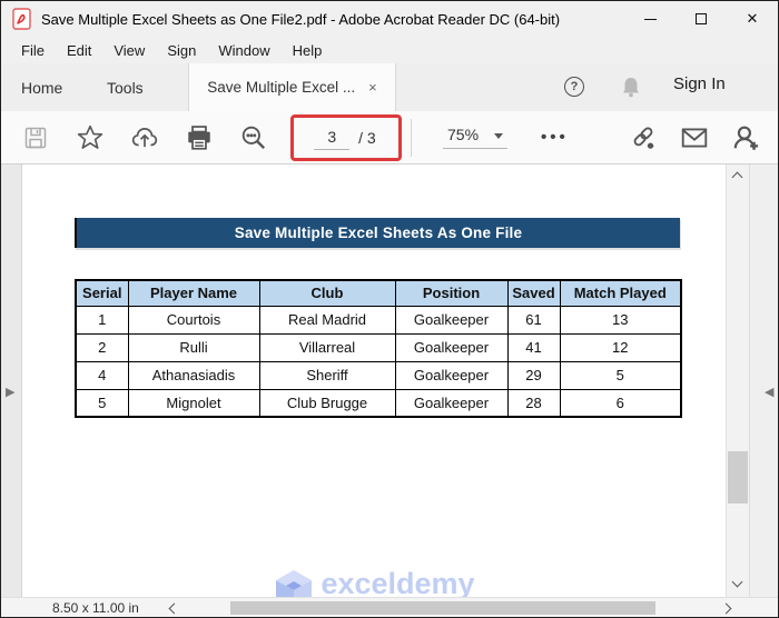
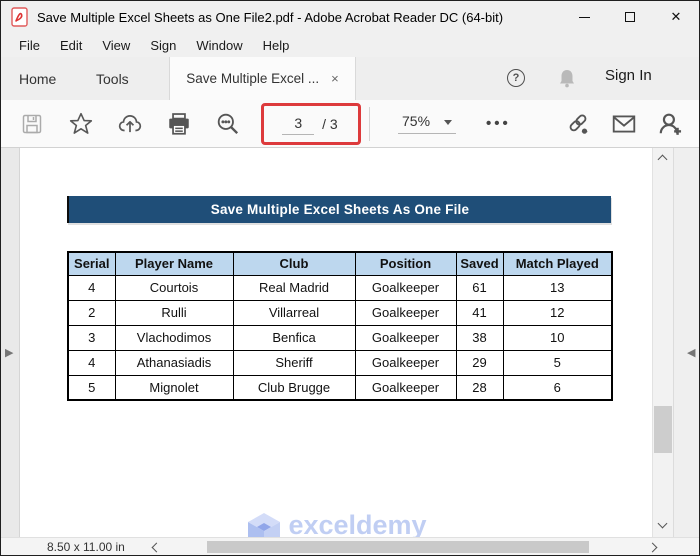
  Save Multiple Excel Sheets as One File2.pdf - Adobe Acrobat Reader DC (64-bit)
  ✕
  File
  Edit
  View
  Sign
  Window
  Help
  Home
  Tools
  Save Multiple Excel ...
  ×
  ?
  Sign In
  3
  / 3
  75%
  •••
  ▶
  Save Multiple Excel Sheets As One File
  Serial	Player Name	Club	Position	Saved	Match Played
- 1	Courtois	Real Madrid	Goalkeeper	61	13
+ 4	Courtois	Real Madrid	Goalkeeper	61	13
  2	Rulli	Villarreal	Goalkeeper	41	12
+ 3	Vlachodimos	Benfica	Goalkeeper	38	10
  4	Athanasiadis	Sheriff	Goalkeeper	29	5
  5	Mignolet	Club Brugge	Goalkeeper	28	6
  exceldemy
  ◀
  8.50 x 11.00 in
